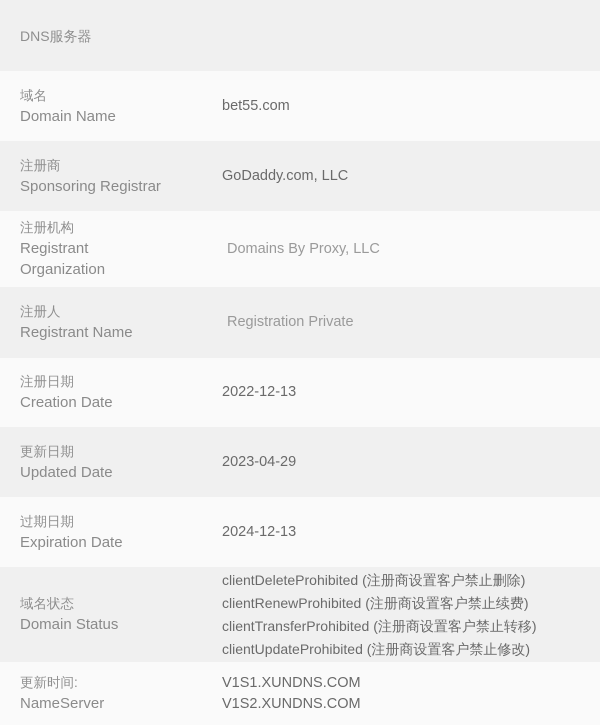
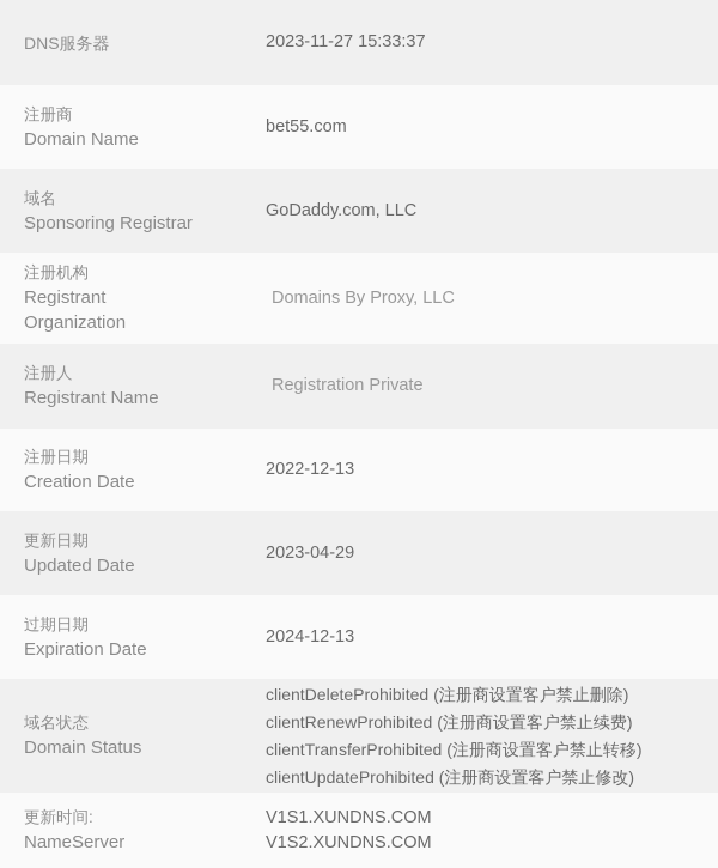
  DNS服务器
+ 2023-11-27 15:33:37
- 域名
+ 注册商
  Domain Name
  bet55.com
- 注册商
+ 域名
  Sponsoring Registrar
  GoDaddy.com, LLC
  注册机构
  Registrant
  Organization
  Domains By Proxy, LLC
  注册人
  Registrant Name
  Registration Private
  注册日期
  Creation Date
  2022-12-13
  更新日期
  Updated Date
  2023-04-29
  过期日期
  Expiration Date
  2024-12-13
  域名状态
  Domain Status
  clientDeleteProhibited (注册商设置客户禁止删除)
  clientRenewProhibited (注册商设置客户禁止续费)
  clientTransferProhibited (注册商设置客户禁止转移)
  clientUpdateProhibited (注册商设置客户禁止修改)
  更新时间:
  NameServer
  V1S1.XUNDNS.COM
  V1S2.XUNDNS.COM
